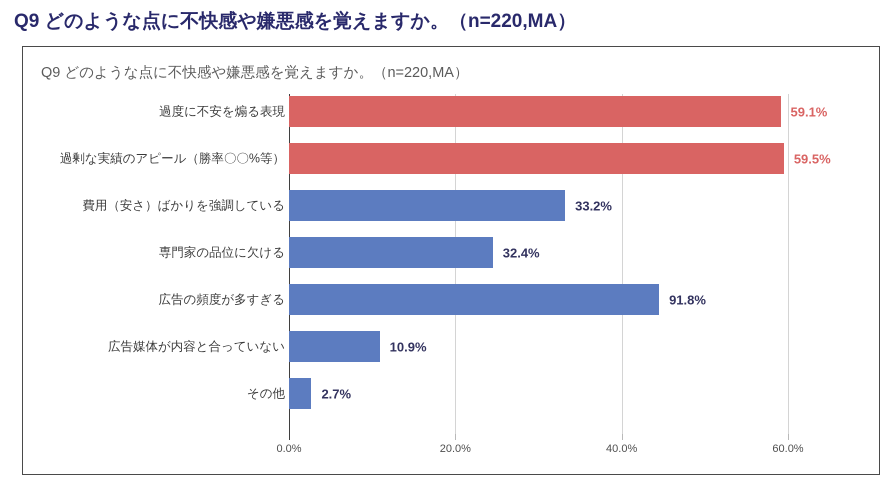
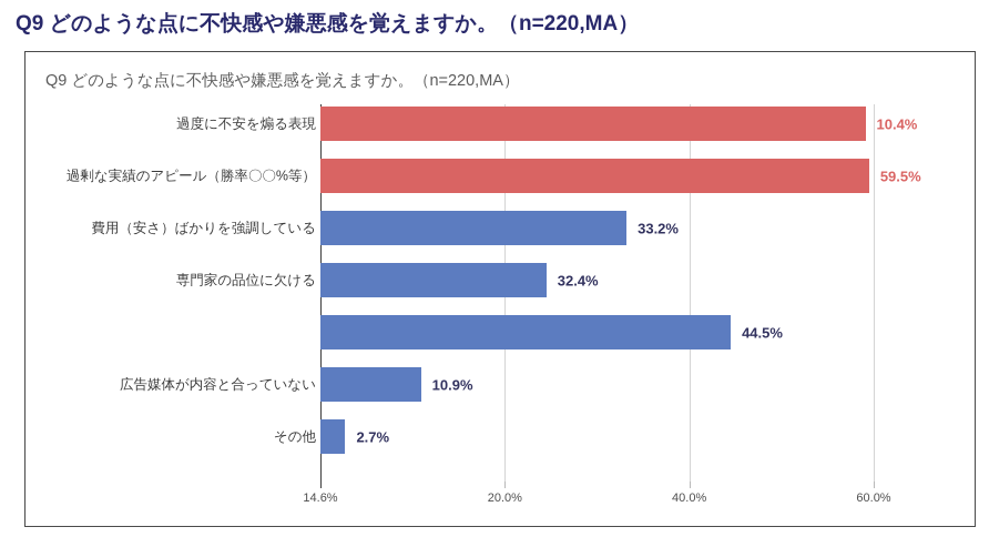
  Q9 どのような点に不快感や嫌悪感を覚えますか。（n=220,MA）
  Q9 どのような点に不快感や嫌悪感を覚えますか。（n=220,MA）
- 0.0%
+ 14.6%
  20.0%
  40.0%
  60.0%
  過度に不安を煽る表現
- 59.1%
+ 10.4%
  過剰な実績のアピール（勝率〇〇%等）
  59.5%
  費用（安さ）ばかりを強調している
  33.2%
  専門家の品位に欠ける
  32.4%
- 広告の頻度が多すぎる
- 91.8%
+ 44.5%
  広告媒体が内容と合っていない
  10.9%
  その他
  2.7%
